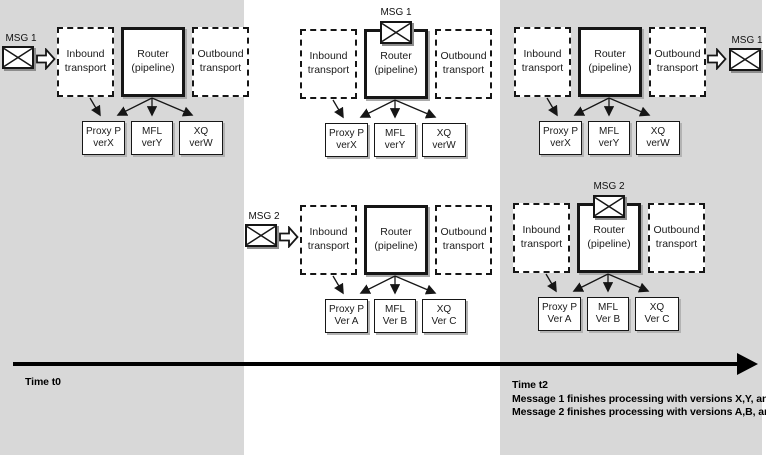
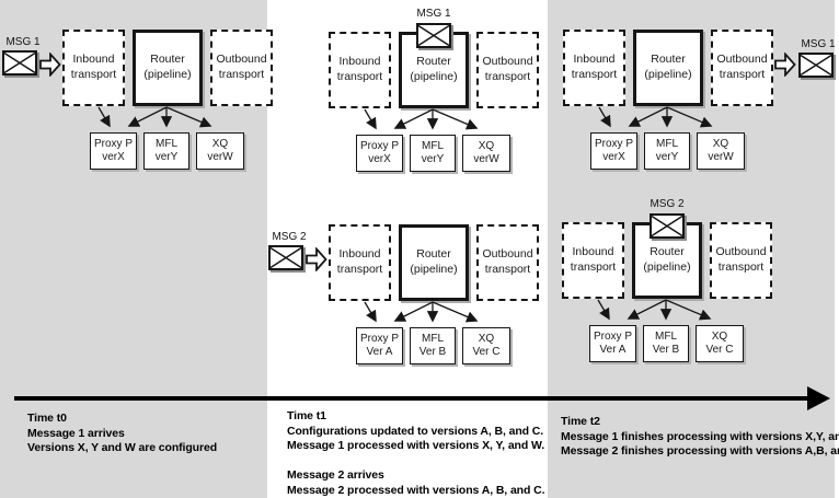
  MSG 1
  Inbound transport
  Router (pipeline)
  Outbound transport
  Proxy P
  verX
  MFL
  verY
  XQ
  verW
  MSG 1
  Inbound transport
  Router (pipeline)
  Outbound transport
  Proxy P
  verX
  MFL
  verY
  XQ
  verW
  MSG 2
  Inbound transport
  Router (pipeline)
  Outbound transport
  Proxy P
  Ver A
  MFL
  Ver B
  XQ
  Ver C
  MSG 1
  Inbound transport
  Router (pipeline)
  Outbound transport
  Proxy P
  verX
  MFL
  verY
  XQ
  verW
  MSG 2
  Inbound transport
  Router (pipeline)
  Outbound transport
  Proxy P
  Ver A
  MFL
  Ver B
  XQ
  Ver C
  Time t0
+ Message 1 arrives
+ Versions X, Y and W are configured
+ Time t1
+ Configurations updated to versions A, B, and C.
+ Message 1 processed with versions X, Y, and W.
+ Message 2 arrives
+ Message 2 processed with versions A, B, and C.
  Time t2
  Message 1 finishes processing with versions X,Y, an
  Message 2 finishes processing with versions A,B, a
